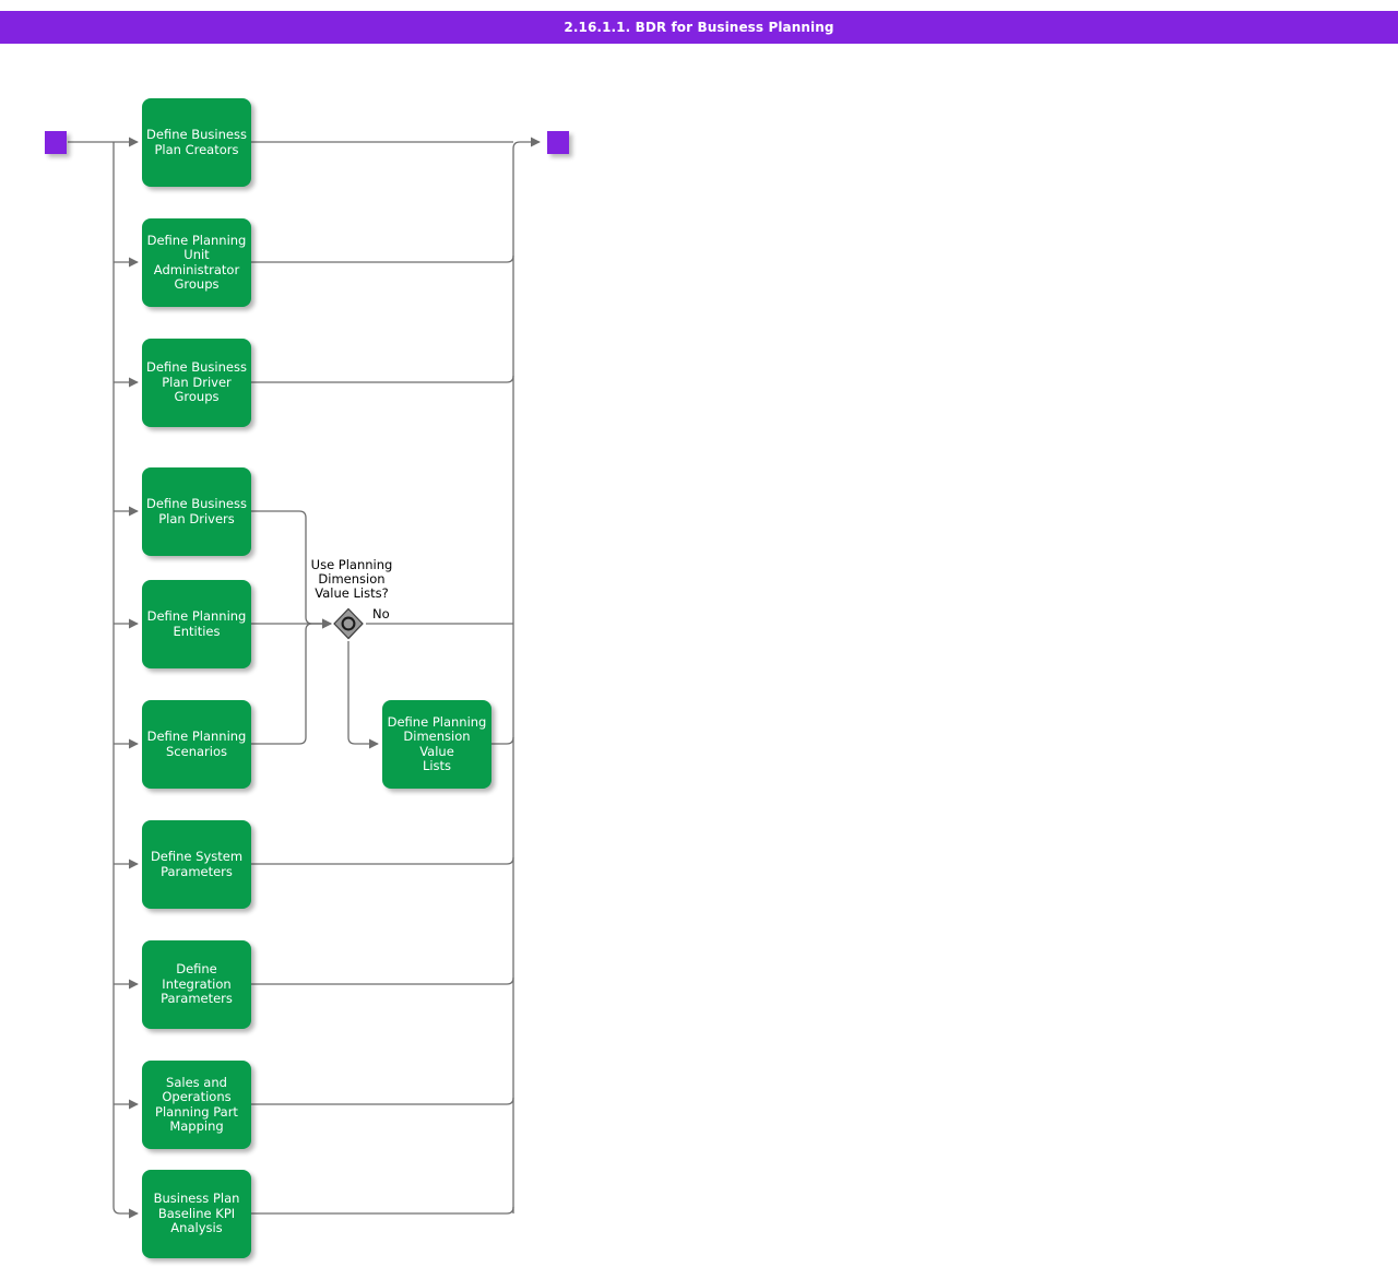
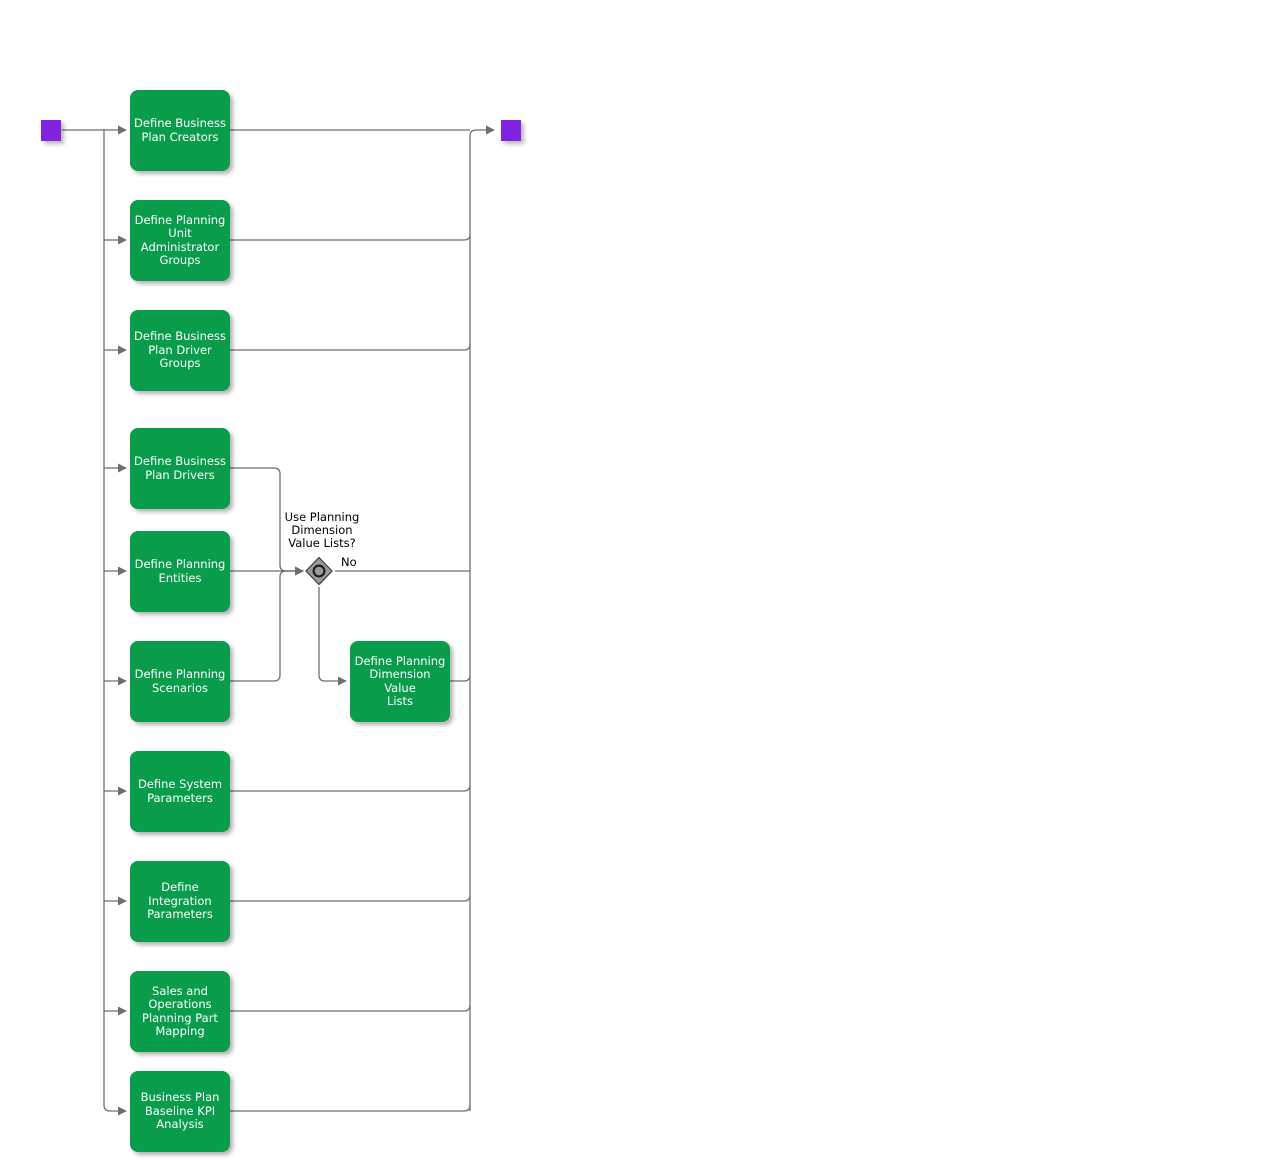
- 2.16.1.1. BDR for Business Planning
  Define Business
  Plan Creators
  Define Planning
  Unit
  Administrator
  Groups
  Define Business
  Plan Driver
  Groups
  Define Business
  Plan Drivers
  Define Planning
  Entities
  Define Planning
  Scenarios
  Define System
  Parameters
  Define
  Integration
  Parameters
  Sales and
  Operations
  Planning Part
  Mapping
  Business Plan
  Baseline KPI
  Analysis
  Define Planning
  Dimension Value
  Lists
  Use Planning
  Dimension
  Value Lists?
  No
